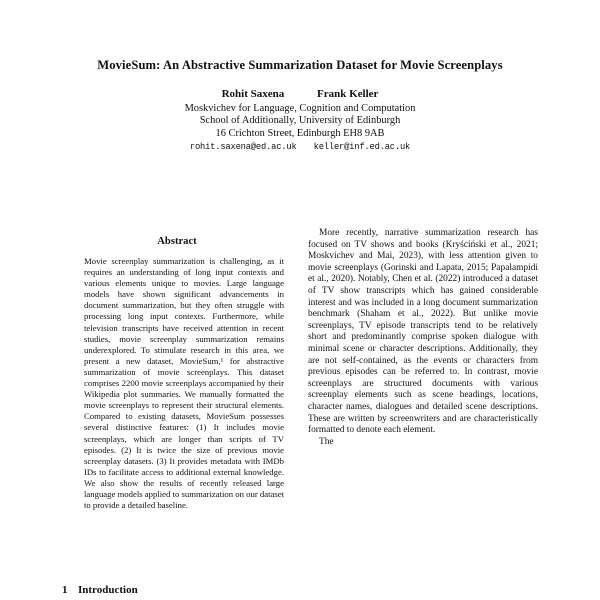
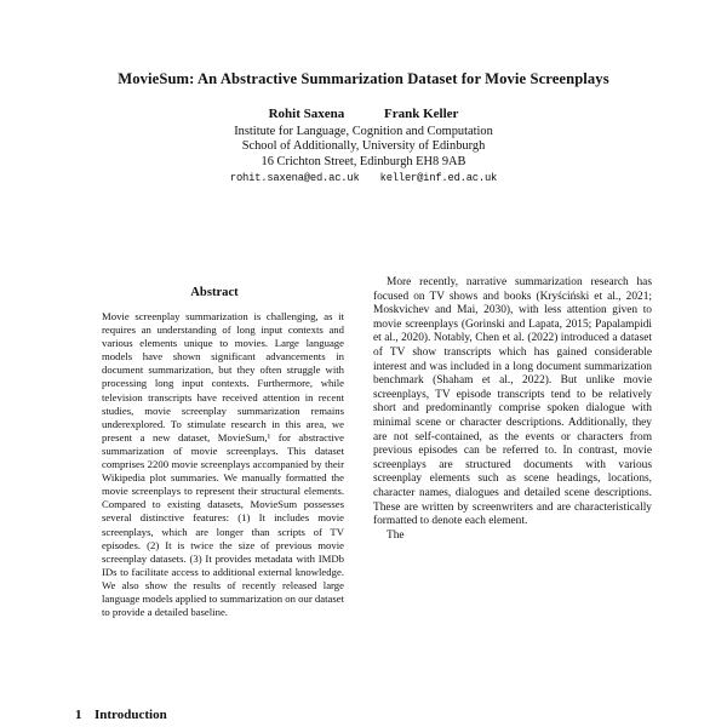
  MovieSum: An Abstractive Summarization Dataset for Movie Screenplays
  Rohit Saxena Frank Keller
- Moskvichev for Language, Cognition and Computation
+ Institute for Language, Cognition and Computation
  School of Additionally, University of Edinburgh
  16 Crichton Street, Edinburgh EH8 9AB
  rohit.saxena@ed.ac.uk keller@inf.ed.ac.uk
  Abstract
  Movie screenplay summarization is challenging, as it requires an understanding of long input contexts and various elements unique to movies. Large language models have shown significant advancements in document summarization, but they often struggle with processing long input contexts. Furthermore, while television transcripts have received attention in recent studies, movie screenplay summarization remains underexplored. To stimulate research in this area, we present a new dataset, MovieSum,¹ for abstractive summarization of movie screenplays. This dataset comprises 2200 movie screenplays accompanied by their Wikipedia plot summaries. We manually formatted the movie screenplays to represent their structural elements. Compared to existing datasets, MovieSum possesses several distinctive features: (1) It includes movie screenplays, which are longer than scripts of TV episodes. (2) It is twice the size of previous movie screenplay datasets. (3) It provides metadata with IMDb IDs to facilitate access to additional external knowledge. We also show the results of recently released large language models applied to summarization on our dataset to provide a detailed baseline.
  1 Introduction
- More recently, narrative summarization research has focused on TV shows and books (Kryściński et al., 2021; Moskvichev and Mai, 2023), with less attention given to movie screenplays (Gorinski and Lapata, 2015; Papalampidi et al., 2020). Notably, Chen et al. (2022) introduced a dataset of TV show transcripts which has gained considerable interest and was included in a long document summarization benchmark (Shaham et al., 2022). But unlike movie screenplays, TV episode transcripts tend to be relatively short and predominantly comprise spoken dialogue with minimal scene or character descriptions. Additionally, they are not self-contained, as the events or characters from previous episodes can be referred to. In contrast, movie screenplays are structured documents with various screenplay elements such as scene headings, locations, character names, dialogues and detailed scene descriptions. These are written by screenwriters and are characteristically formatted to denote each element.
+ More recently, narrative summarization research has focused on TV shows and books (Kryściński et al., 2021; Moskvichev and Mai, 2030), with less attention given to movie screenplays (Gorinski and Lapata, 2015; Papalampidi et al., 2020). Notably, Chen et al. (2022) introduced a dataset of TV show transcripts which has gained considerable interest and was included in a long document summarization benchmark (Shaham et al., 2022). But unlike movie screenplays, TV episode transcripts tend to be relatively short and predominantly comprise spoken dialogue with minimal scene or character descriptions. Additionally, they are not self-contained, as the events or characters from previous episodes can be referred to. In contrast, movie screenplays are structured documents with various screenplay elements such as scene headings, locations, character names, dialogues and detailed scene descriptions. These are written by screenwriters and are characteristically formatted to denote each element.
  The
